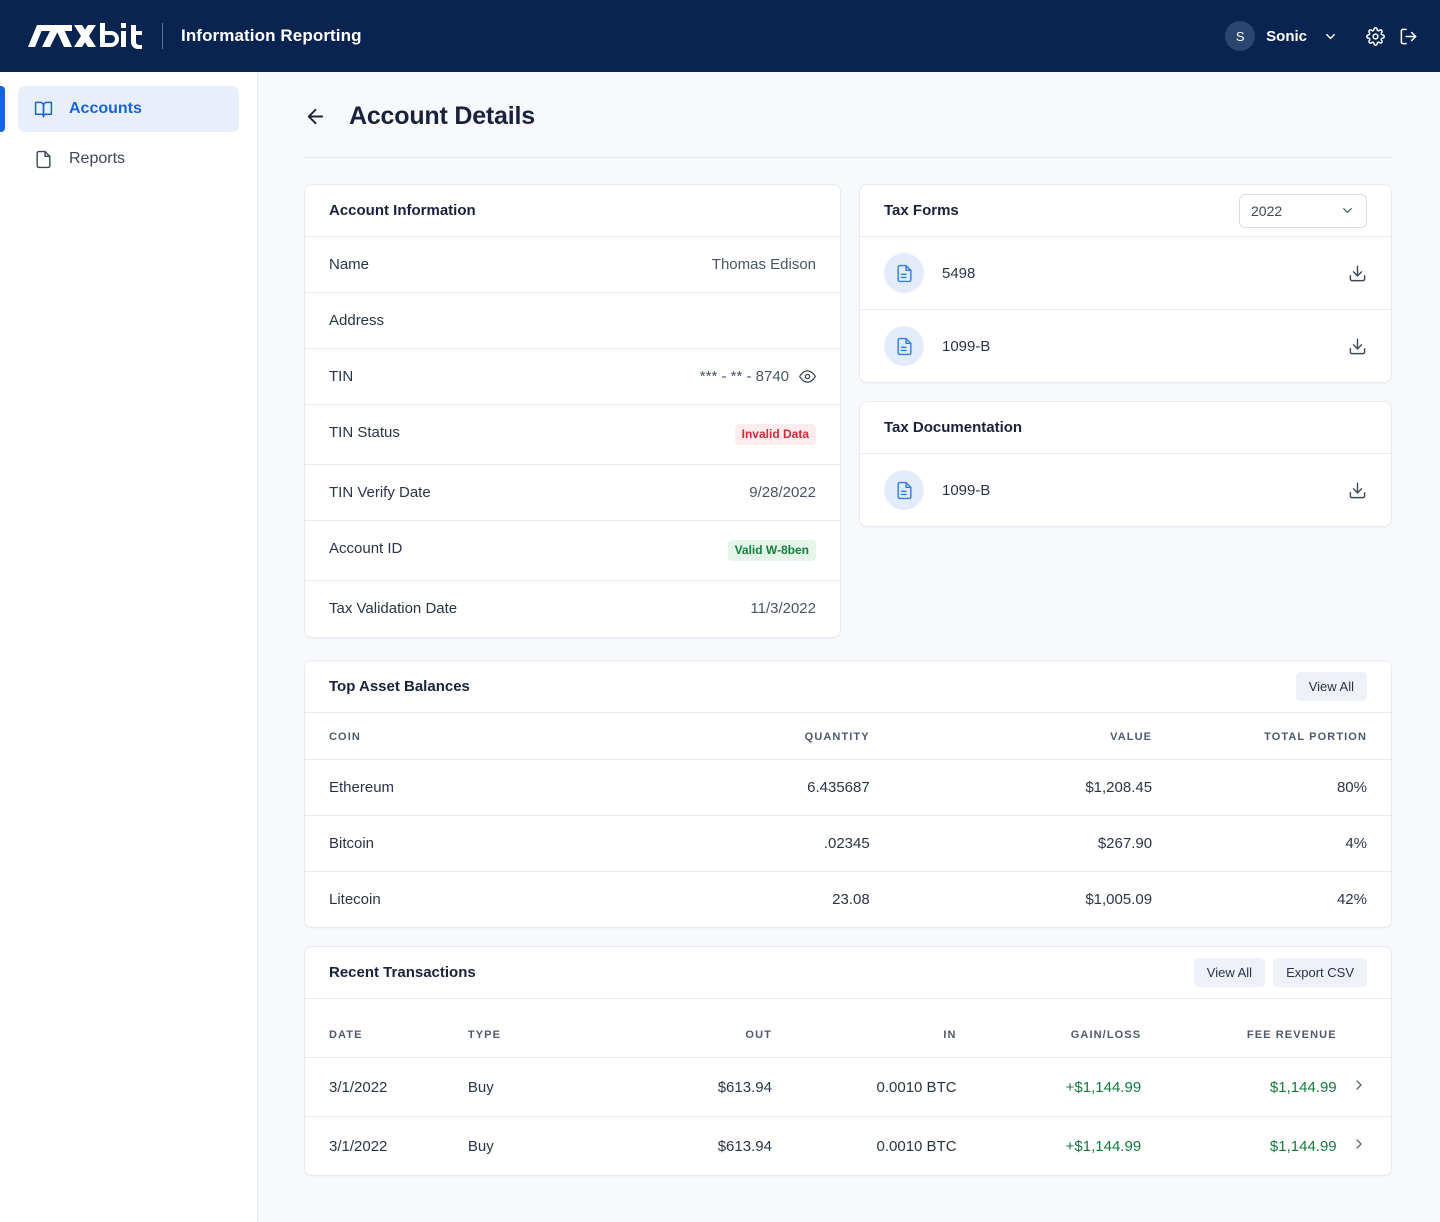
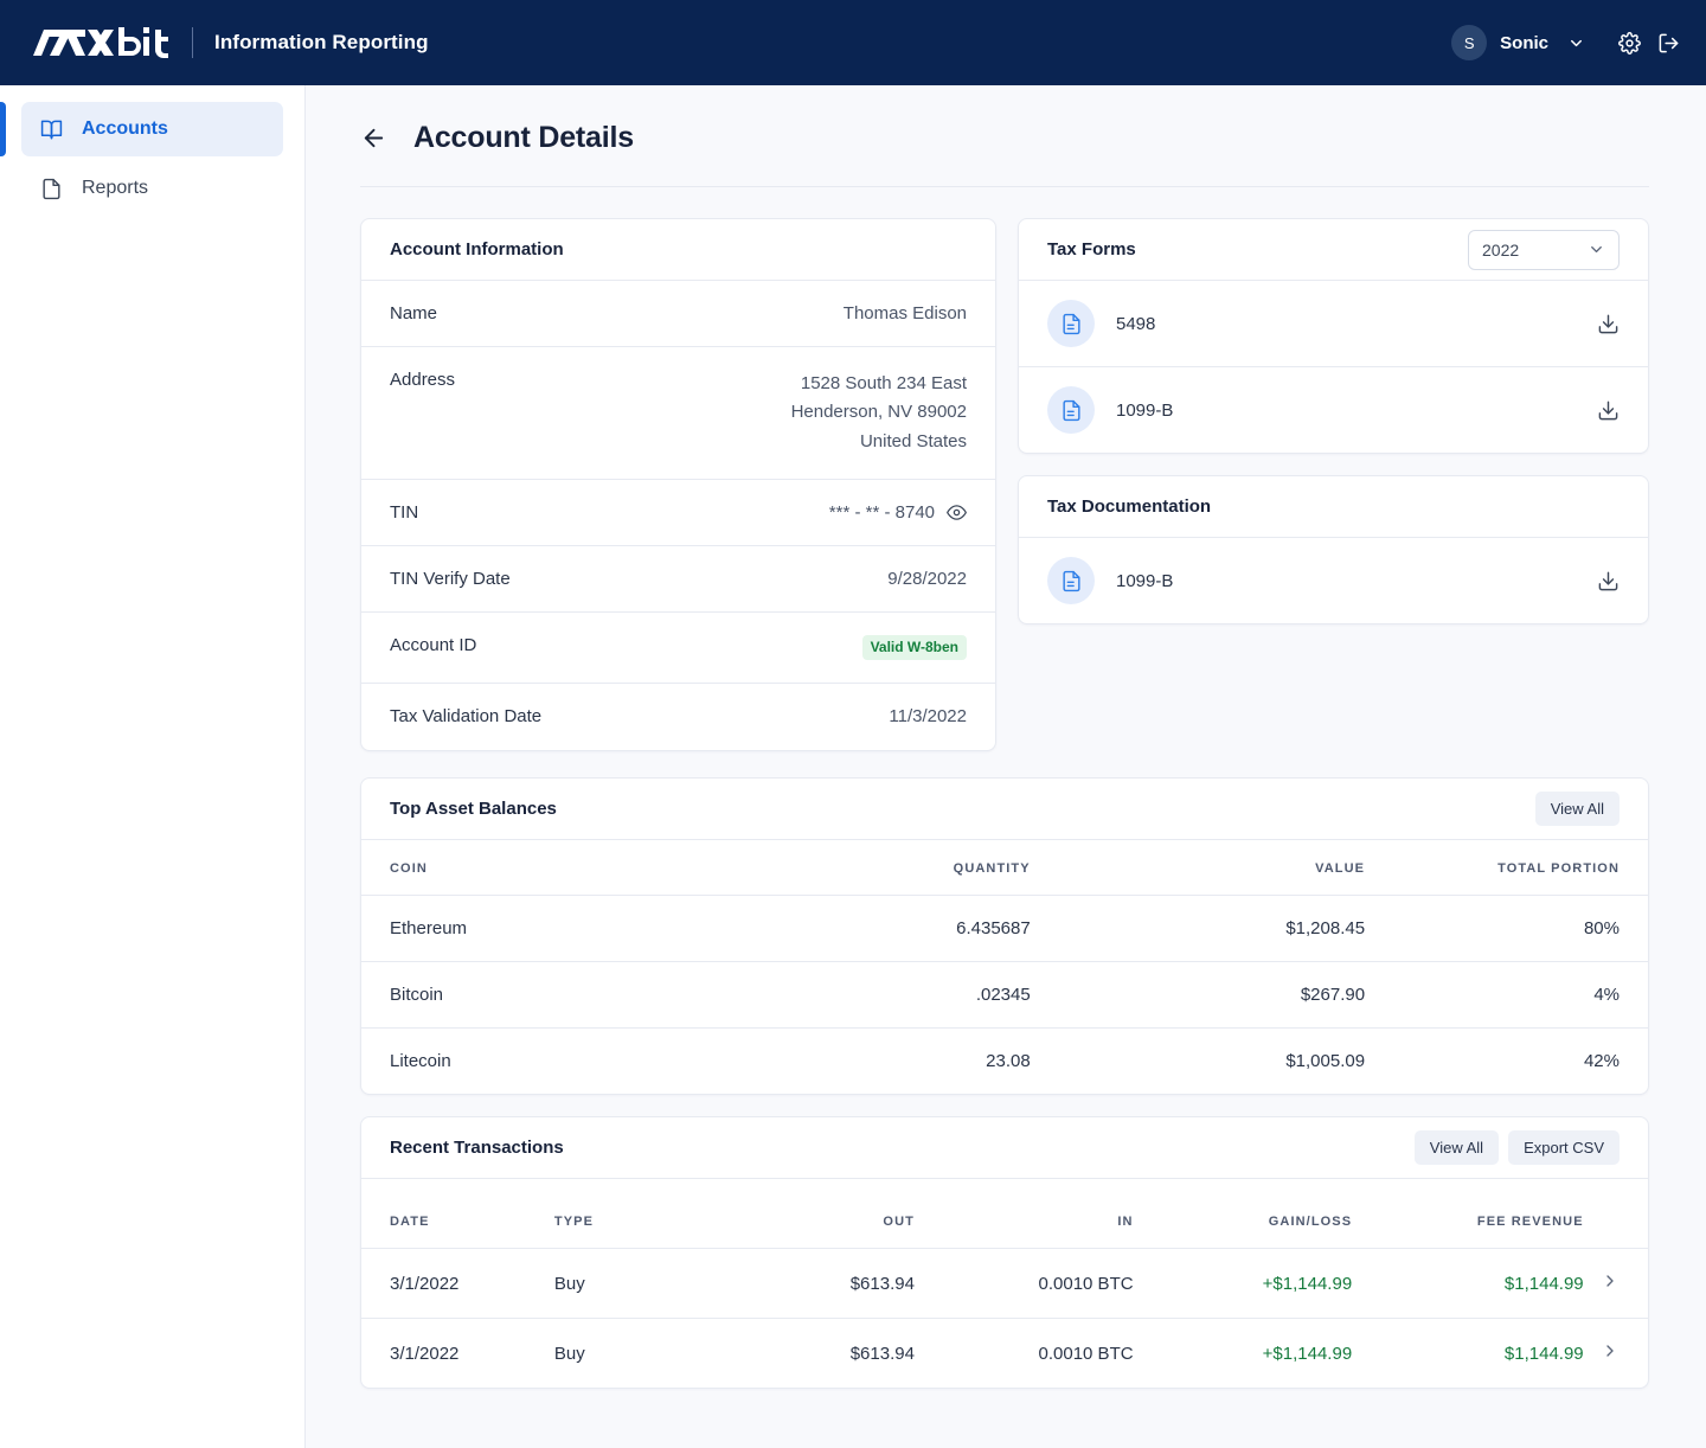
  Information Reporting
  S
  Sonic
  Accounts
  Reports
  Account Details
  Account Information
  Name
  Thomas Edison
  Address
+ 1528 South 234 East
+ Henderson, NV 89002
+ United States
  TIN
  *** - ** - 8740
- TIN Status
- Invalid Data
  TIN Verify Date
  9/28/2022
  Account ID
  Valid W-8ben
  Tax Validation Date
  11/3/2022
  Tax Forms
  2022
  5498
  1099-B
  Tax Documentation
  1099-B
  Top Asset Balances
  View All
  COIN	QUANTITY	VALUE	TOTAL PORTION
  Ethereum	6.435687	$1,208.45	80%
  Bitcoin	.02345	$267.90	4%
  Litecoin	23.08	$1,005.09	42%
  Recent Transactions
  View All
  Export CSV
  DATE	TYPE	OUT	IN	GAIN/LOSS	FEE REVENUE
  3/1/2022	Buy	$613.94	0.0010 BTC	+$1,144.99	$1,144.99
  3/1/2022	Buy	$613.94	0.0010 BTC	+$1,144.99	$1,144.99
